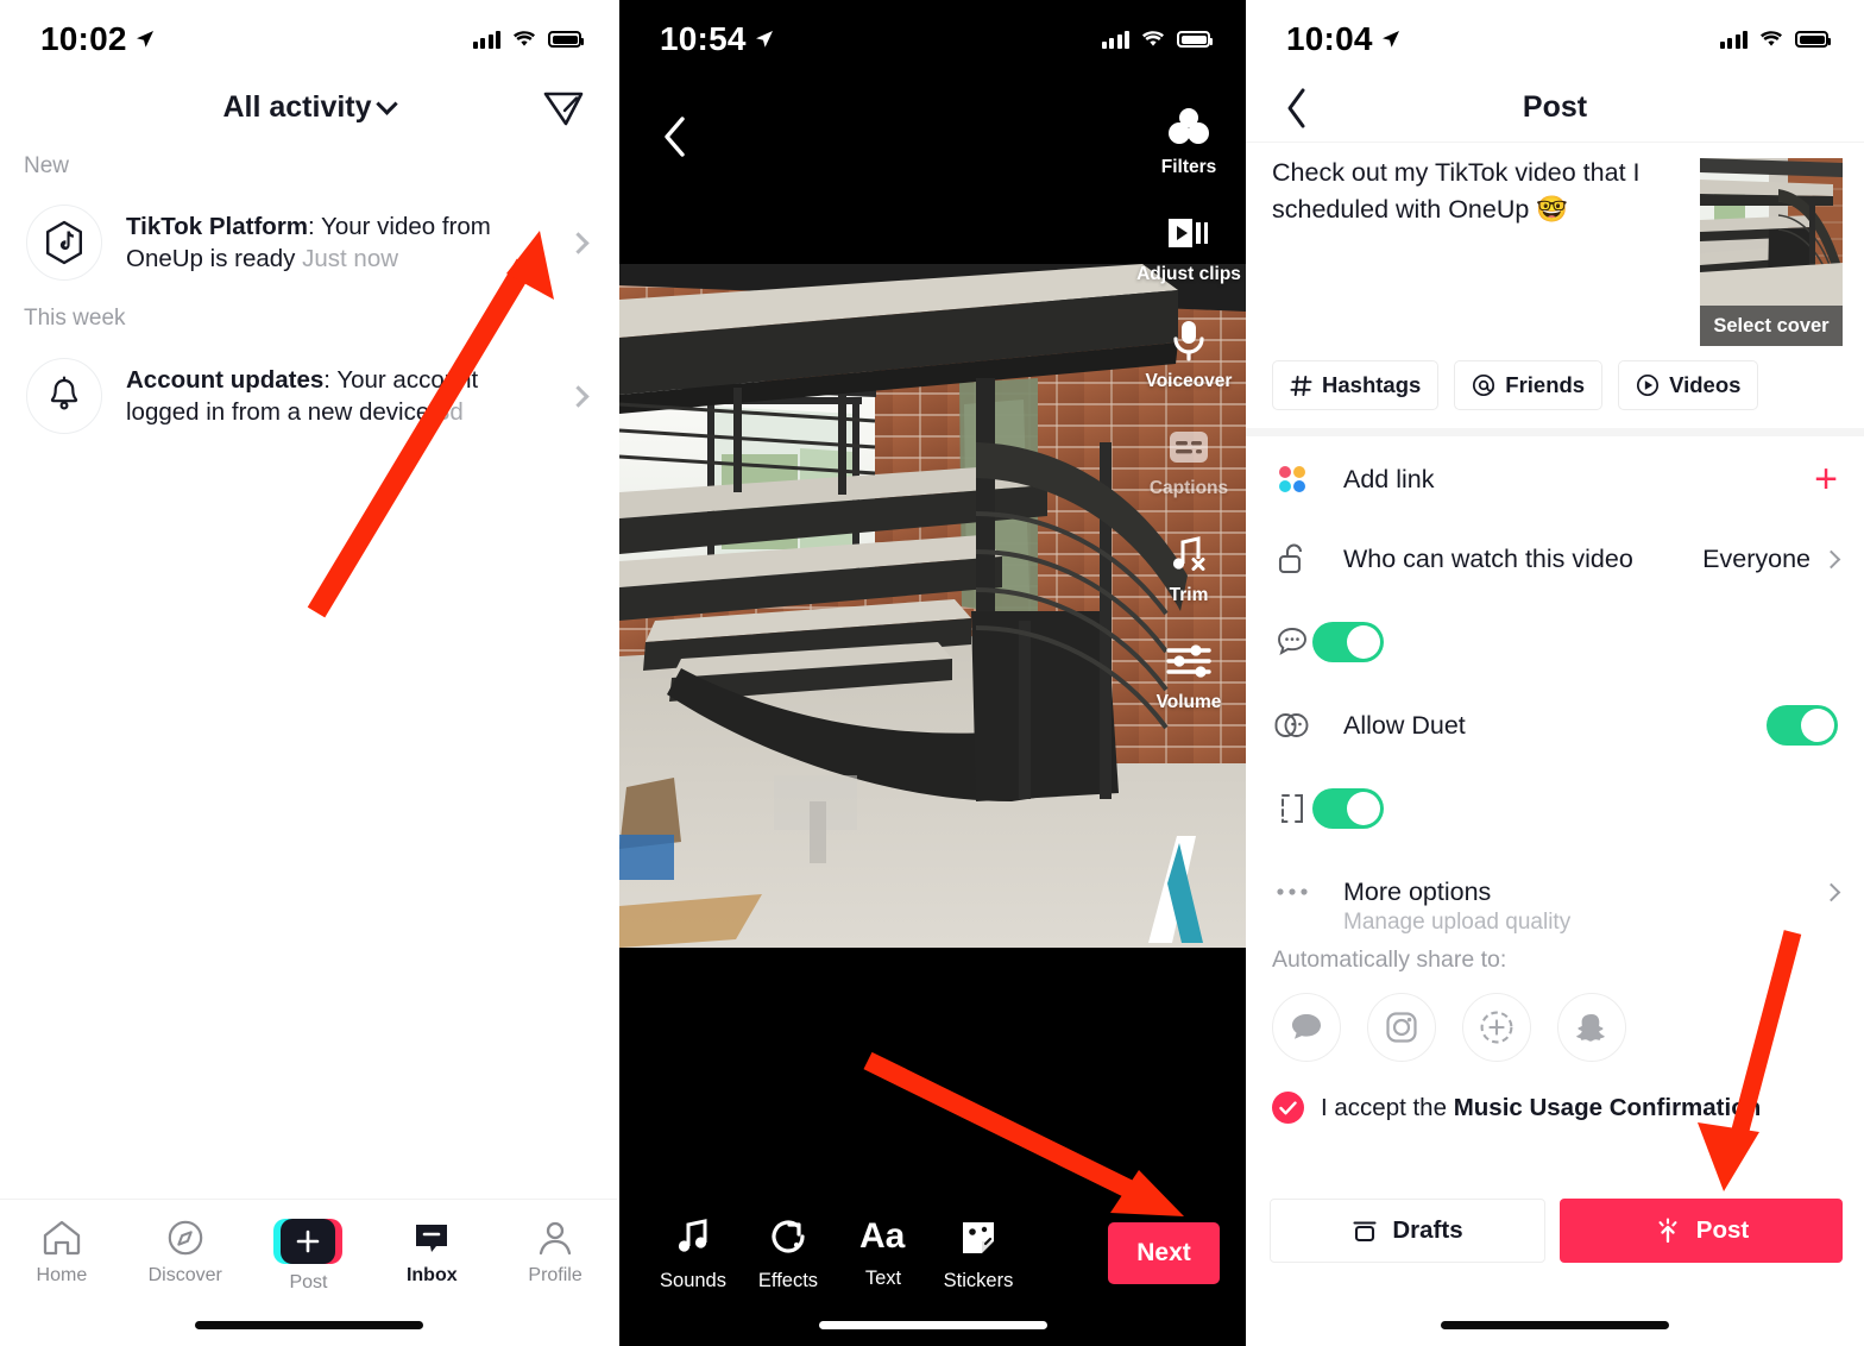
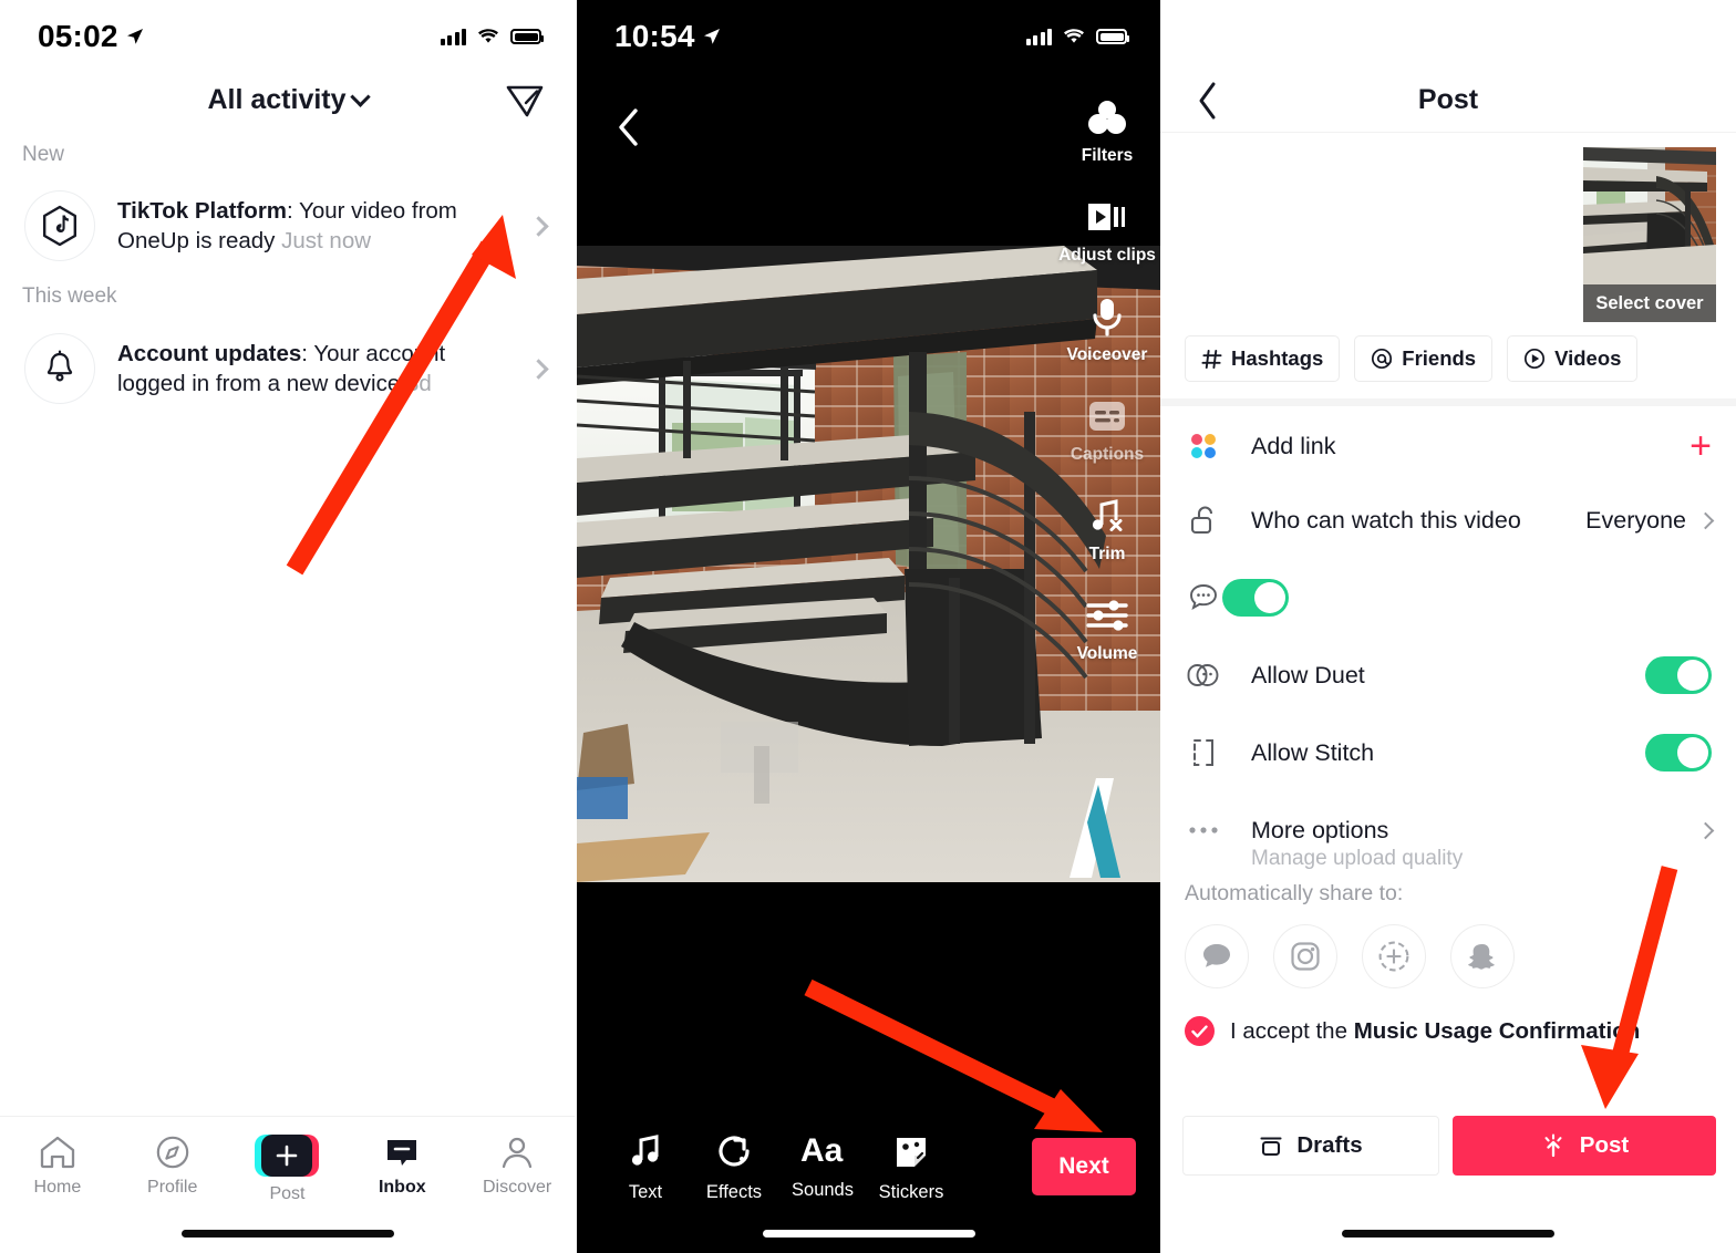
- 10:02
+ 05:02
  All activity
  New
  TikTok Platform: Your video from OneUp is ready Just now
  This week
  Account updates: Your accot logged in from a new device d
  Home
- Discover
+ Profile
  Post
  Inbox
- Profile
+ Discover
  10:54
  Filters
  Adjust clips
  Voiceover
  Captions
  Trim
  Volume
- Sounds
+ Text
  Effects
  Aa
- Text
+ Sounds
  Stickers
  Next
- 10:04
  Post
- Check out my TikTok video that I scheduled with OneUp 🤓
  Select cover
  Hashtags
  Friends
  Videos
  Add link
  +
  Who can watch this video
  Everyone
  Allow Duet
+ Allow Stitch
  More options
  Manage upload quality
  Automatically share to:
  I accept the Music Usage Confirmati
  Drafts
  Post
